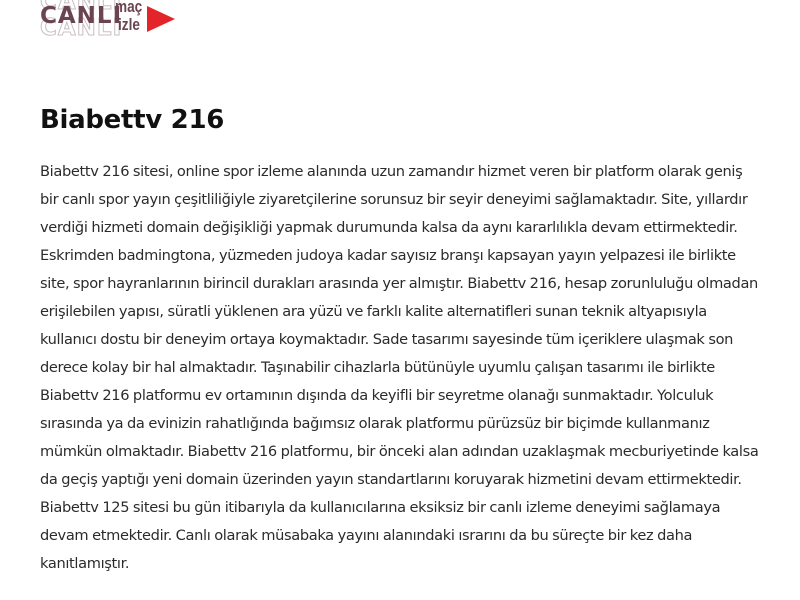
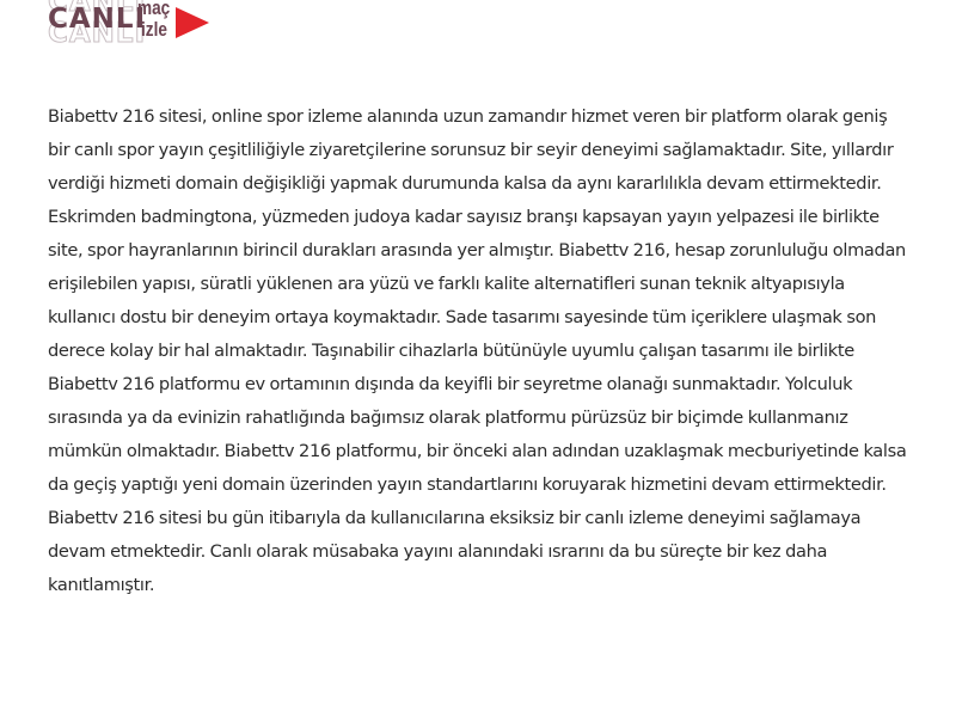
  CANLI
  CANLI
  CANLI
  maç
  izle
- Biabettv 216
- Biabettv 216 sitesi, online spor izleme alanında uzun zamandır hizmet veren bir platform olarak geniş bir canlı spor yayın çeşitliliğiyle ziyaretçilerine sorunsuz bir seyir deneyimi sağlamaktadır. Site, yıllardır verdiği hizmeti domain değişikliği yapmak durumunda kalsa da aynı kararlılıkla devam ettirmektedir. Eskrimden badmingtona, yüzmeden judoya kadar sayısız branşı kapsayan yayın yelpazesi ile birlikte site, spor hayranlarının birincil durakları arasında yer almıştır. Biabettv 216, hesap zorunluluğu olmadan erişilebilen yapısı, süratli yüklenen ara yüzü ve farklı kalite alternatifleri sunan teknik altyapısıyla kullanıcı dostu bir deneyim ortaya koymaktadır. Sade tasarımı sayesinde tüm içeriklere ulaşmak son derece kolay bir hal almaktadır. Taşınabilir cihazlarla bütünüyle uyumlu çalışan tasarımı ile birlikte Biabettv 216 platformu ev ortamının dışında da keyifli bir seyretme olanağı sunmaktadır. Yolculuk sırasında ya da evinizin rahatlığında bağımsız olarak platformu pürüzsüz bir biçimde kullanmanız mümkün olmaktadır. Biabettv 216 platformu, bir önceki alan adından uzaklaşmak mecburiyetinde kalsa da geçiş yaptığı yeni domain üzerinden yayın standartlarını koruyarak hizmetini devam ettirmektedir. Biabettv 125 sitesi bu gün itibarıyla da kullanıcılarına eksiksiz bir canlı izleme deneyimi sağlamaya devam etmektedir. Canlı olarak müsabaka yayını alanındaki ısrarını da bu süreçte bir kez daha kanıtlamıştır.
+ Biabettv 216 sitesi, online spor izleme alanında uzun zamandır hizmet veren bir platform olarak geniş bir canlı spor yayın çeşitliliğiyle ziyaretçilerine sorunsuz bir seyir deneyimi sağlamaktadır. Site, yıllardır verdiği hizmeti domain değişikliği yapmak durumunda kalsa da aynı kararlılıkla devam ettirmektedir. Eskrimden badmingtona, yüzmeden judoya kadar sayısız branşı kapsayan yayın yelpazesi ile birlikte site, spor hayranlarının birincil durakları arasında yer almıştır. Biabettv 216, hesap zorunluluğu olmadan erişilebilen yapısı, süratli yüklenen ara yüzü ve farklı kalite alternatifleri sunan teknik altyapısıyla kullanıcı dostu bir deneyim ortaya koymaktadır. Sade tasarımı sayesinde tüm içeriklere ulaşmak son derece kolay bir hal almaktadır. Taşınabilir cihazlarla bütünüyle uyumlu çalışan tasarımı ile birlikte Biabettv 216 platformu ev ortamının dışında da keyifli bir seyretme olanağı sunmaktadır. Yolculuk sırasında ya da evinizin rahatlığında bağımsız olarak platformu pürüzsüz bir biçimde kullanmanız mümkün olmaktadır. Biabettv 216 platformu, bir önceki alan adından uzaklaşmak mecburiyetinde kalsa da geçiş yaptığı yeni domain üzerinden yayın standartlarını koruyarak hizmetini devam ettirmektedir. Biabettv 216 sitesi bu gün itibarıyla da kullanıcılarına eksiksiz bir canlı izleme deneyimi sağlamaya devam etmektedir. Canlı olarak müsabaka yayını alanındaki ısrarını da bu süreçte bir kez daha kanıtlamıştır.
